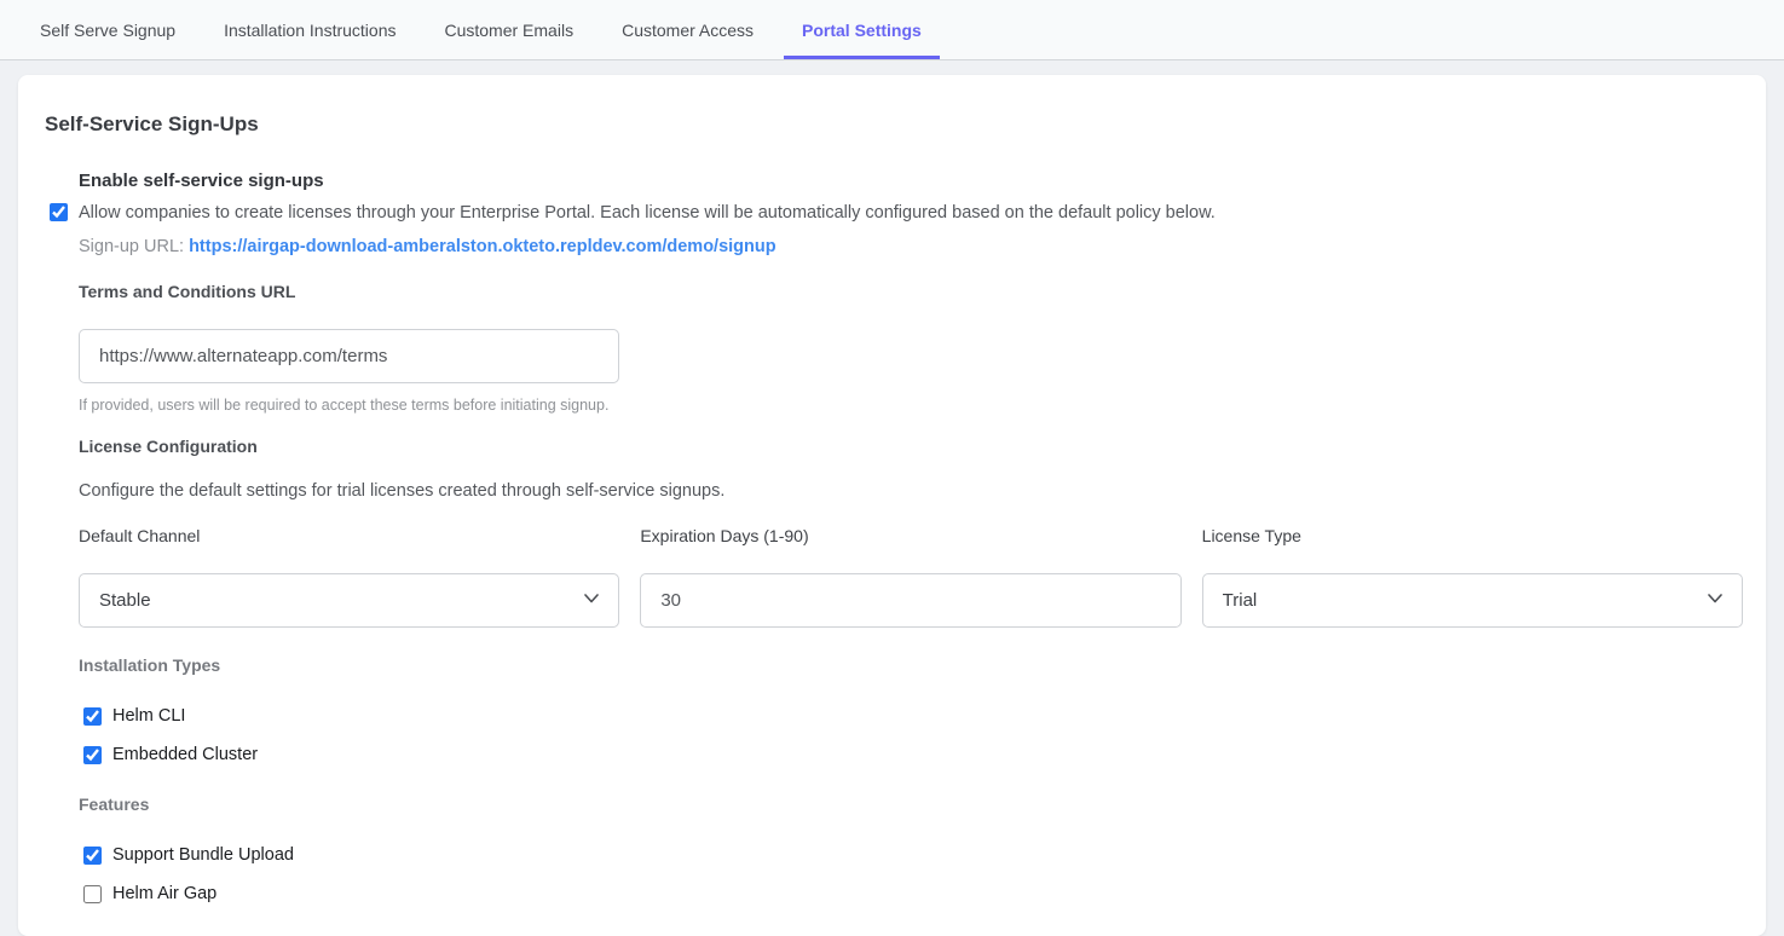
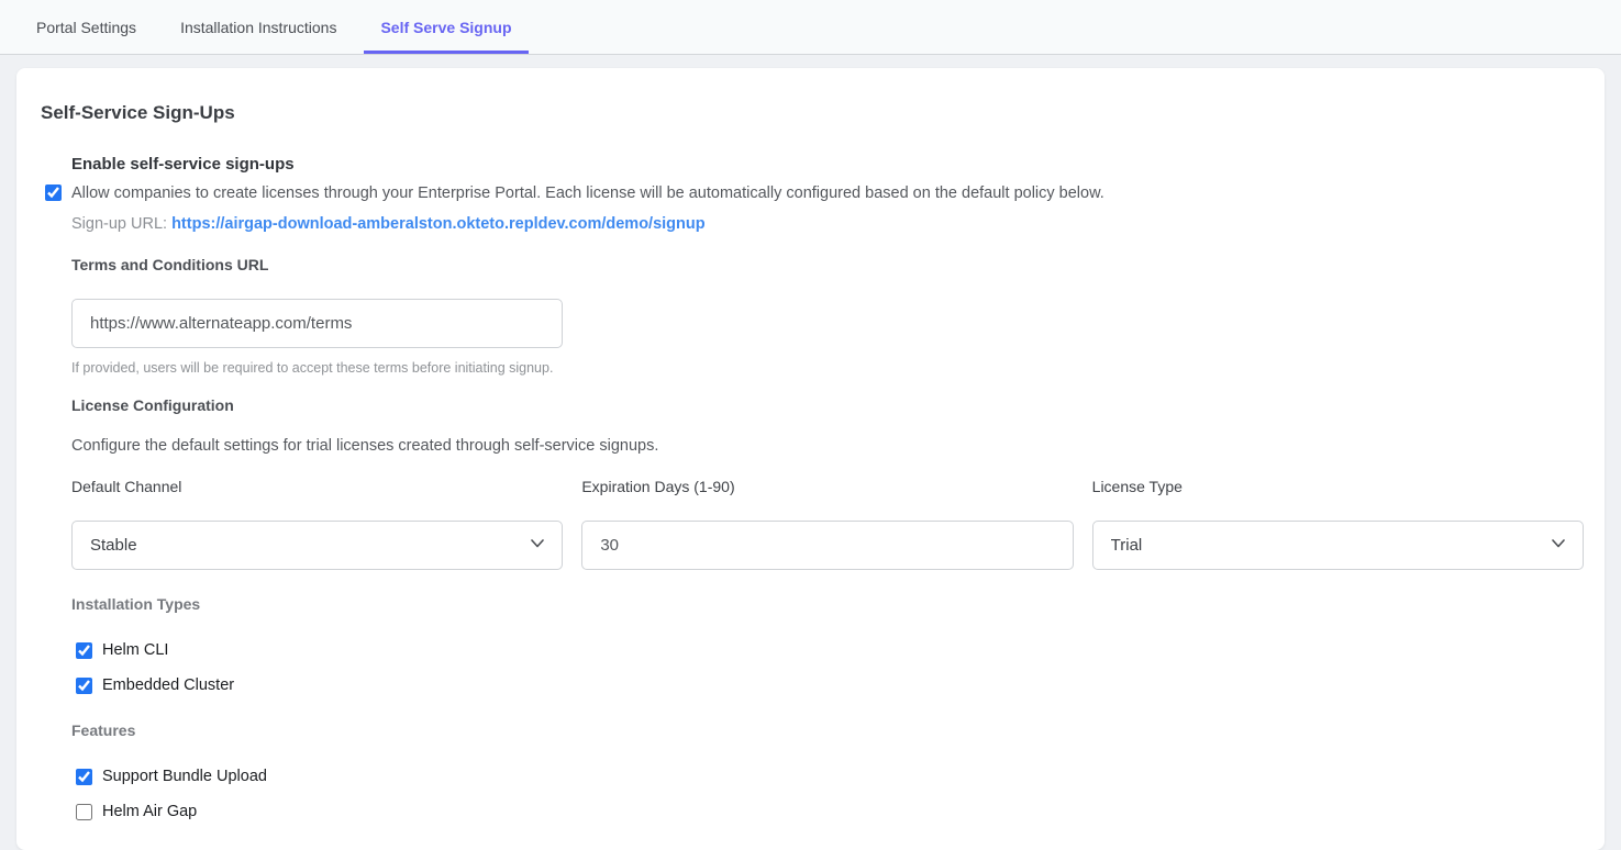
- Self Serve Signup
+ Portal Settings
  Installation Instructions
- Customer Emails
- Customer Access
- Portal Settings
+ Self Serve Signup
  Self-Service Sign-Ups
  Enable self-service sign-ups
  Allow companies to create licenses through your Enterprise Portal. Each license will be automatically configured based on the default policy below.
  Sign-up URL: https://airgap-download-amberalston.okteto.repldev.com/demo/signup
  Terms and Conditions URL
  https://www.alternateapp.com/terms
  If provided, users will be required to accept these terms before initiating signup.
  License Configuration
  Configure the default settings for trial licenses created through self-service signups.
  Default Channel
  Stable
  Expiration Days (1-90)
  30
  License Type
  Trial
  Installation Types
  Helm CLI
  Embedded Cluster
  Features
  Support Bundle Upload
  Helm Air Gap
